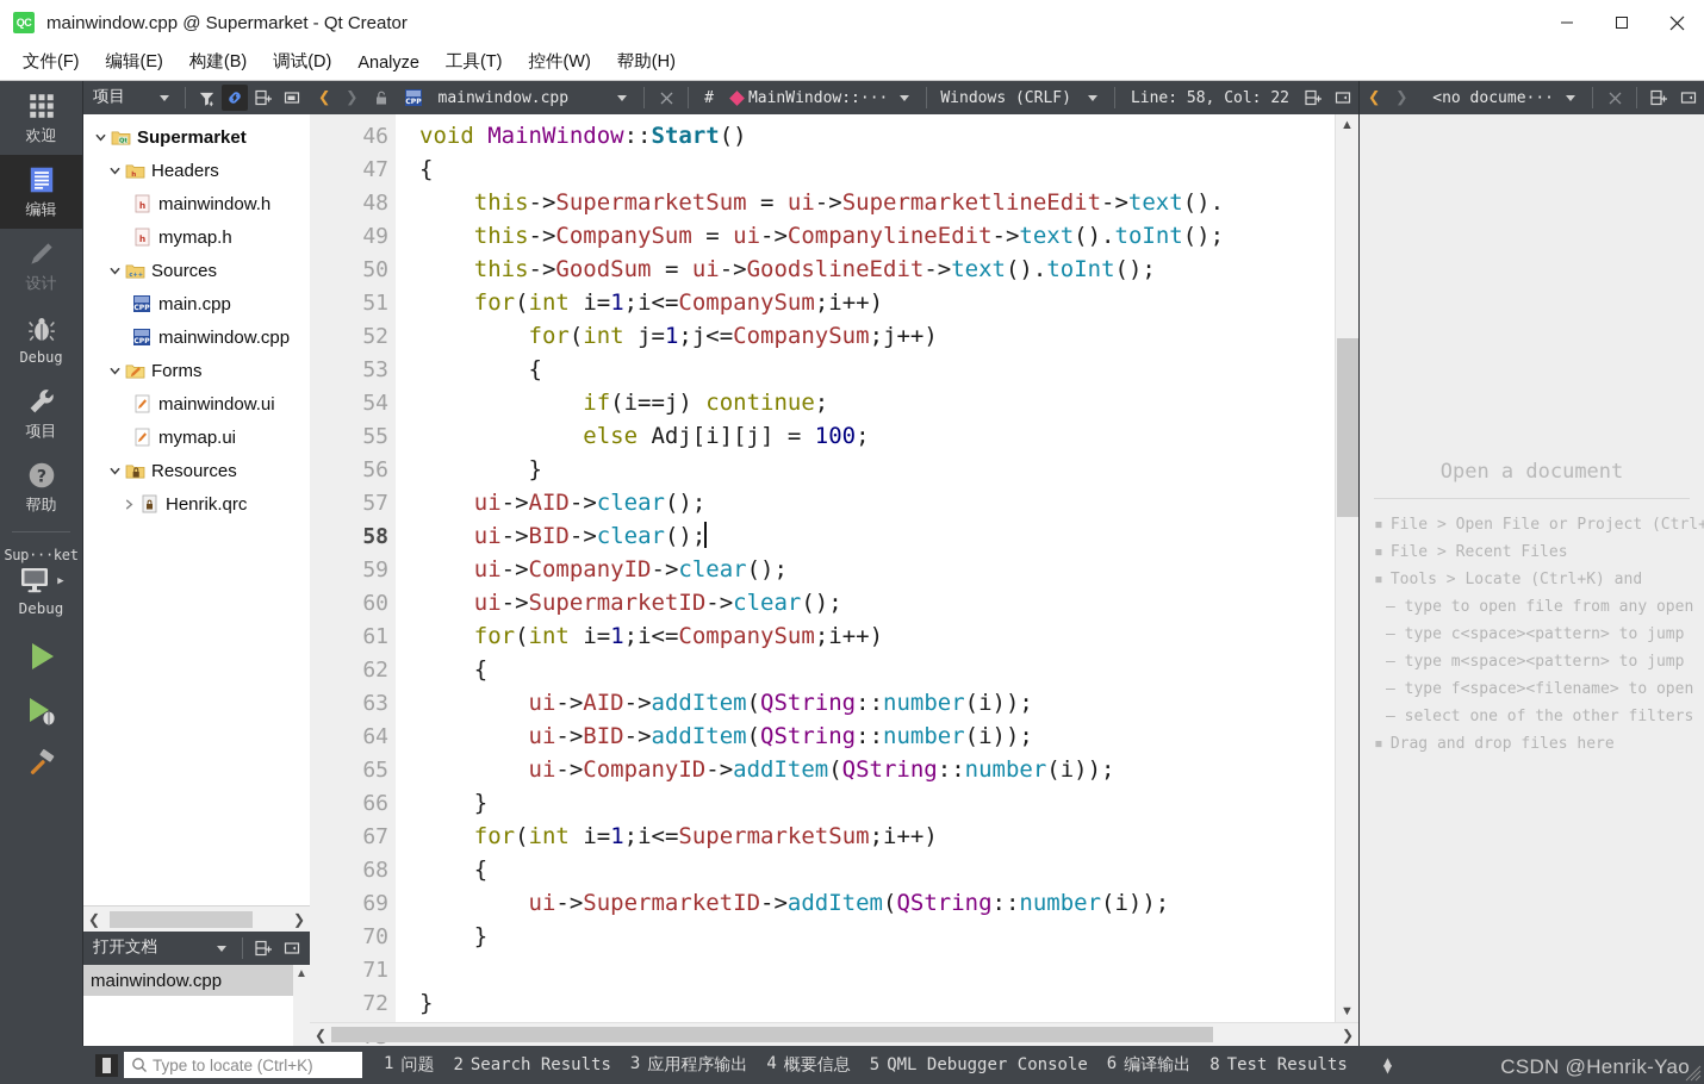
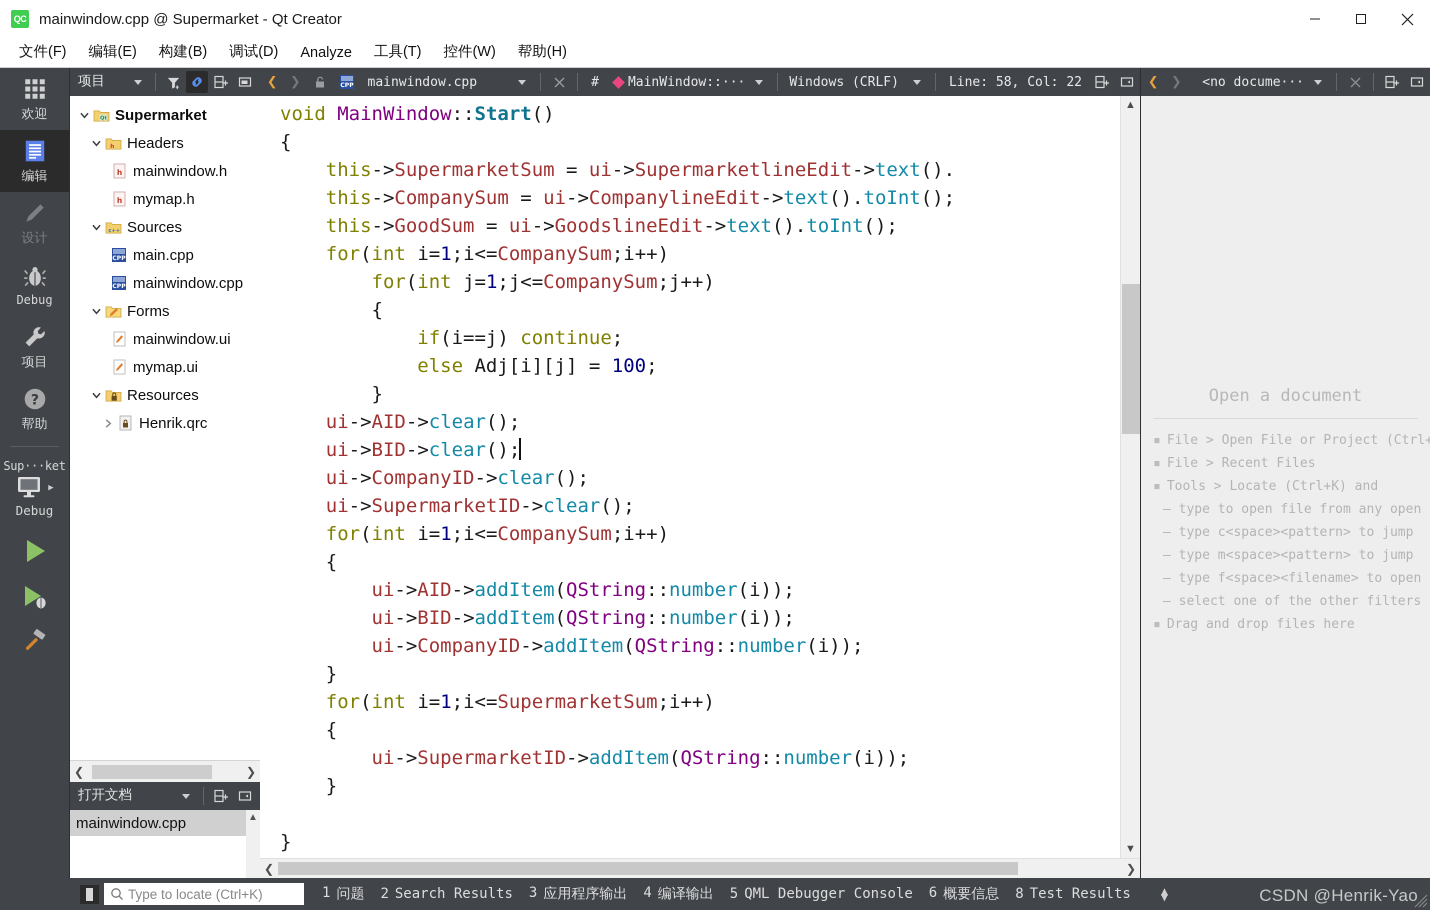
  QC
  mainwindow.cpp @ Supermarket - Qt Creator
  文件(F)
  编辑(E)
  构建(B)
  调试(D)
  Analyze
  工具(T)
  控件(W)
  帮助(H)
  欢迎
  编辑
  设计
  Debug
  项目
  ?
  帮助
  Sup···ket
  ▶
  Debug
  项目
  Supermarket
  Headers
  h
  mainwindow.h
  h
  mymap.h
  Sources
  main.cpp
  mainwindow.cpp
  Forms
  mainwindow.ui
  mymap.ui
  Resources
  Henrik.qrc
  ❮
  ❯
  打开文档
  mainwindow.cpp
  ▲
  ❮
  ❯
  mainwindow.cpp
  #
  MainWindow::···
  Windows (CRLF)
  Line: 58, Col: 22
- 46
- 47
- 48
- 49
- 50
- 51
- 52
- 53
- 54
- 55
- 56
- 57
- 58
- 59
- 60
- 61
- 62
- 63
- 64
- 65
- 66
- 67
- 68
- 69
- 70
- 71
- 72
  void MainWindow::Start()
  {
  this->SupermarketSum = ui->SupermarketlineEdit->text().
  this->CompanySum = ui->CompanylineEdit->text().toInt();
  this->GoodSum = ui->GoodslineEdit->text().toInt();
  for(int i=1;i<=CompanySum;i++)
  for(int j=1;j<=CompanySum;j++)
  {
  if(i==j) continue;
  else Adj[i][j] = 100;
  }
  ui->AID->clear();
  ui->BID->clear();
  ui->CompanyID->clear();
  ui->SupermarketID->clear();
  for(int i=1;i<=CompanySum;i++)
  {
  ui->AID->addItem(QString::number(i));
  ui->BID->addItem(QString::number(i));
  ui->CompanyID->addItem(QString::number(i));
  }
  for(int i=1;i<=SupermarketSum;i++)
  {
  ui->SupermarketID->addItem(QString::number(i));
  }
  }
  ▲
  ▼
  ❮
  ❯
  ❮
  ❯
  <no docume···
  Open a document
  ▪
  File > Open File or Project (Ctrl+
  ▪
  File > Recent Files
  ▪
  Tools > Locate (Ctrl+K) and
  – type to open file from any open
  – type c<space><pattern> to jump
  – type m<space><pattern> to jump
  – type f<space><filename> to open
  – select one of the other filters
  ▪
  Drag and drop files here
  Type to locate (Ctrl+K)
  1
  问题
  2
  Search Results
  3
  应用程序输出
  4
- 概要信息
+ 编译输出
  5
  QML Debugger Console
  6
- 编译输出
+ 概要信息
  8
  Test Results
  ▲
  ▼
  CSDN @Henrik-Yao
